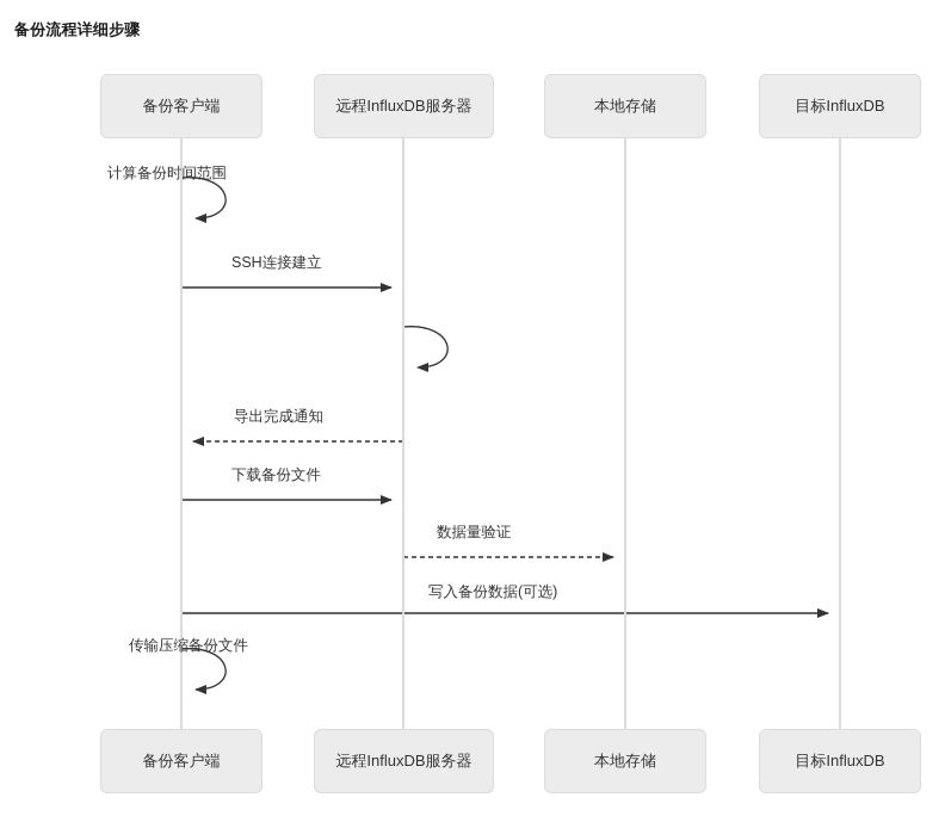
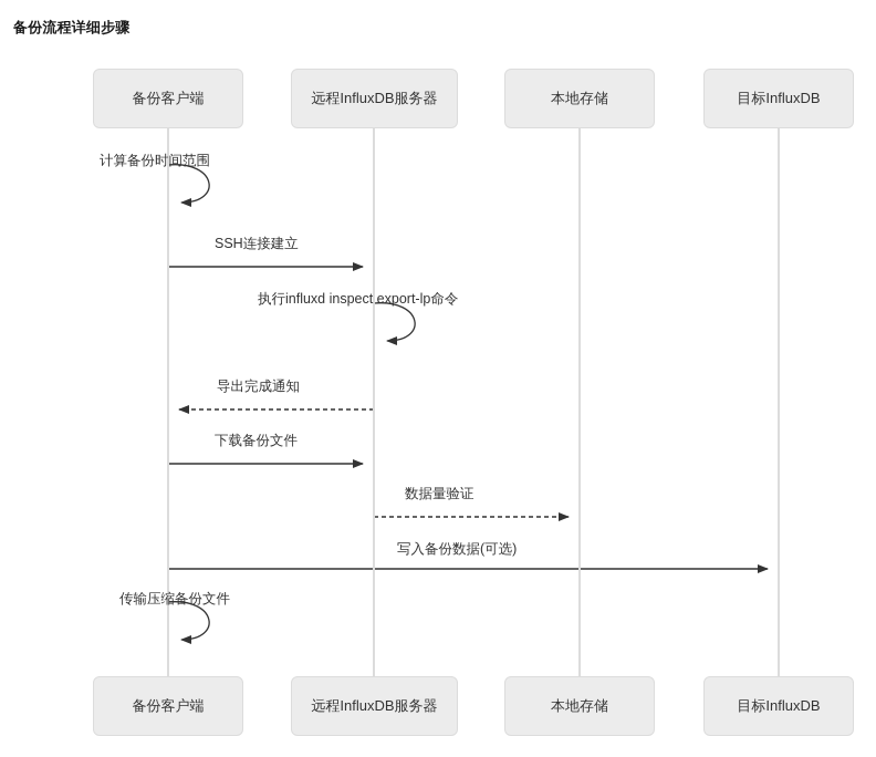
  备份流程详细步骤
  备份客户端
  备份客户端
  远程InfluxDB服务器
  远程InfluxDB服务器
  本地存储
  本地存储
  目标InfluxDB
  目标InfluxDB
  计算备份时间范围
  SSH连接建立
+ 执行influxd inspect export-lp命令
  导出完成通知
  下载备份文件
  数据量验证
  写入备份数据(可选)
  传输压缩备份文件
